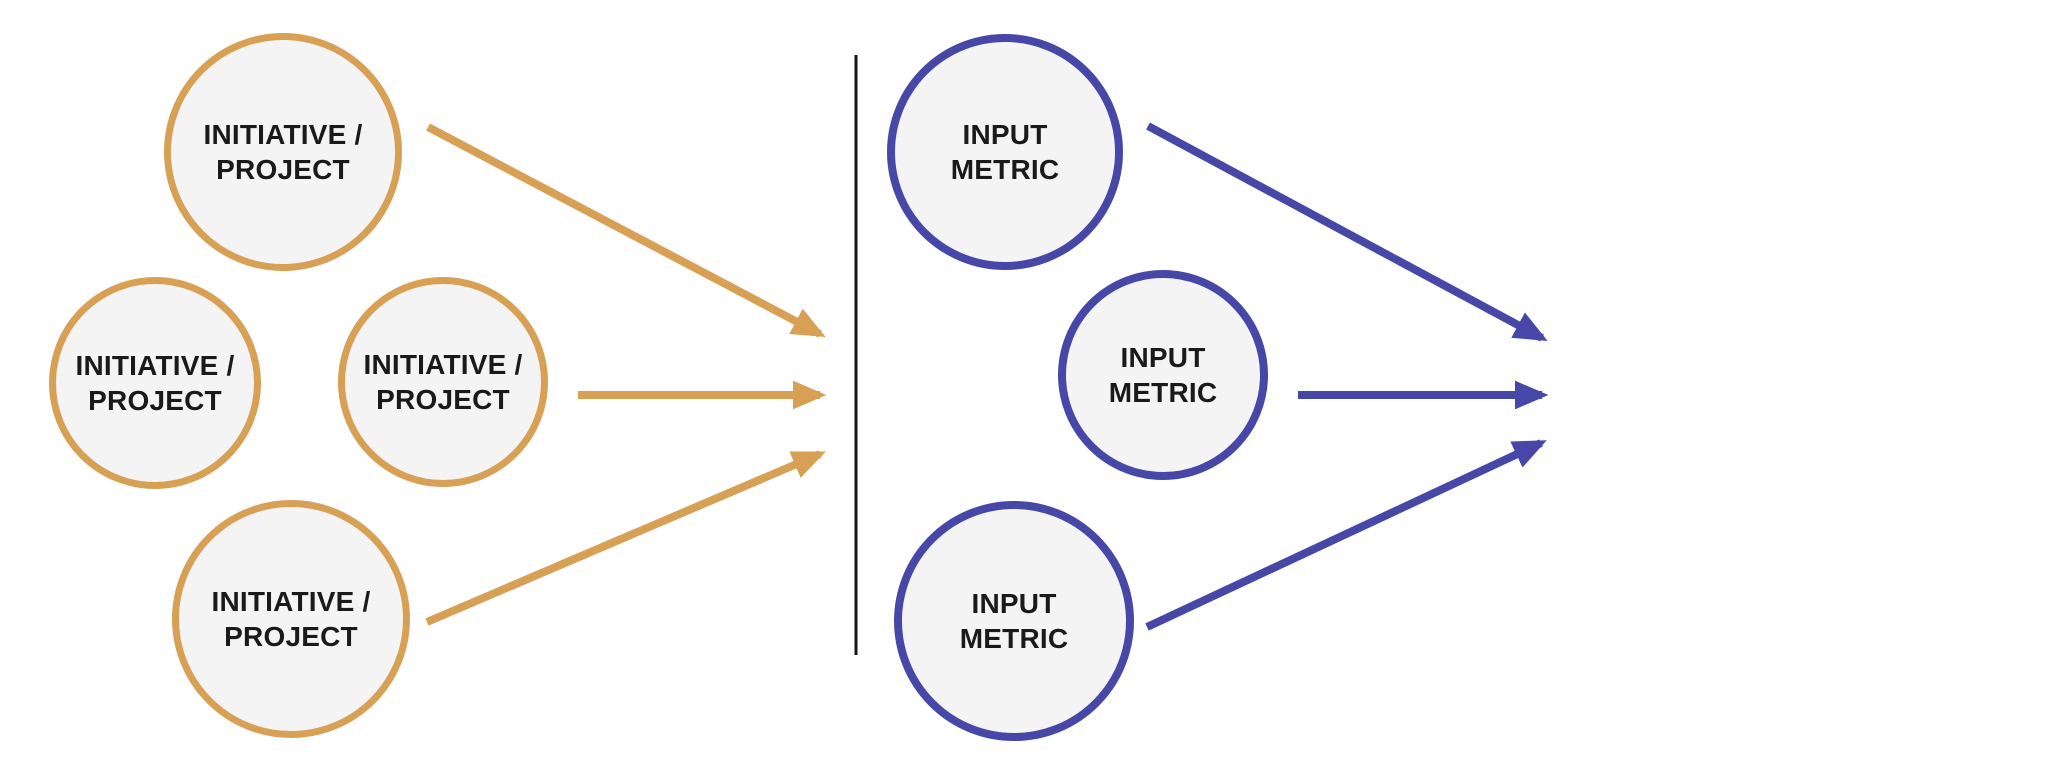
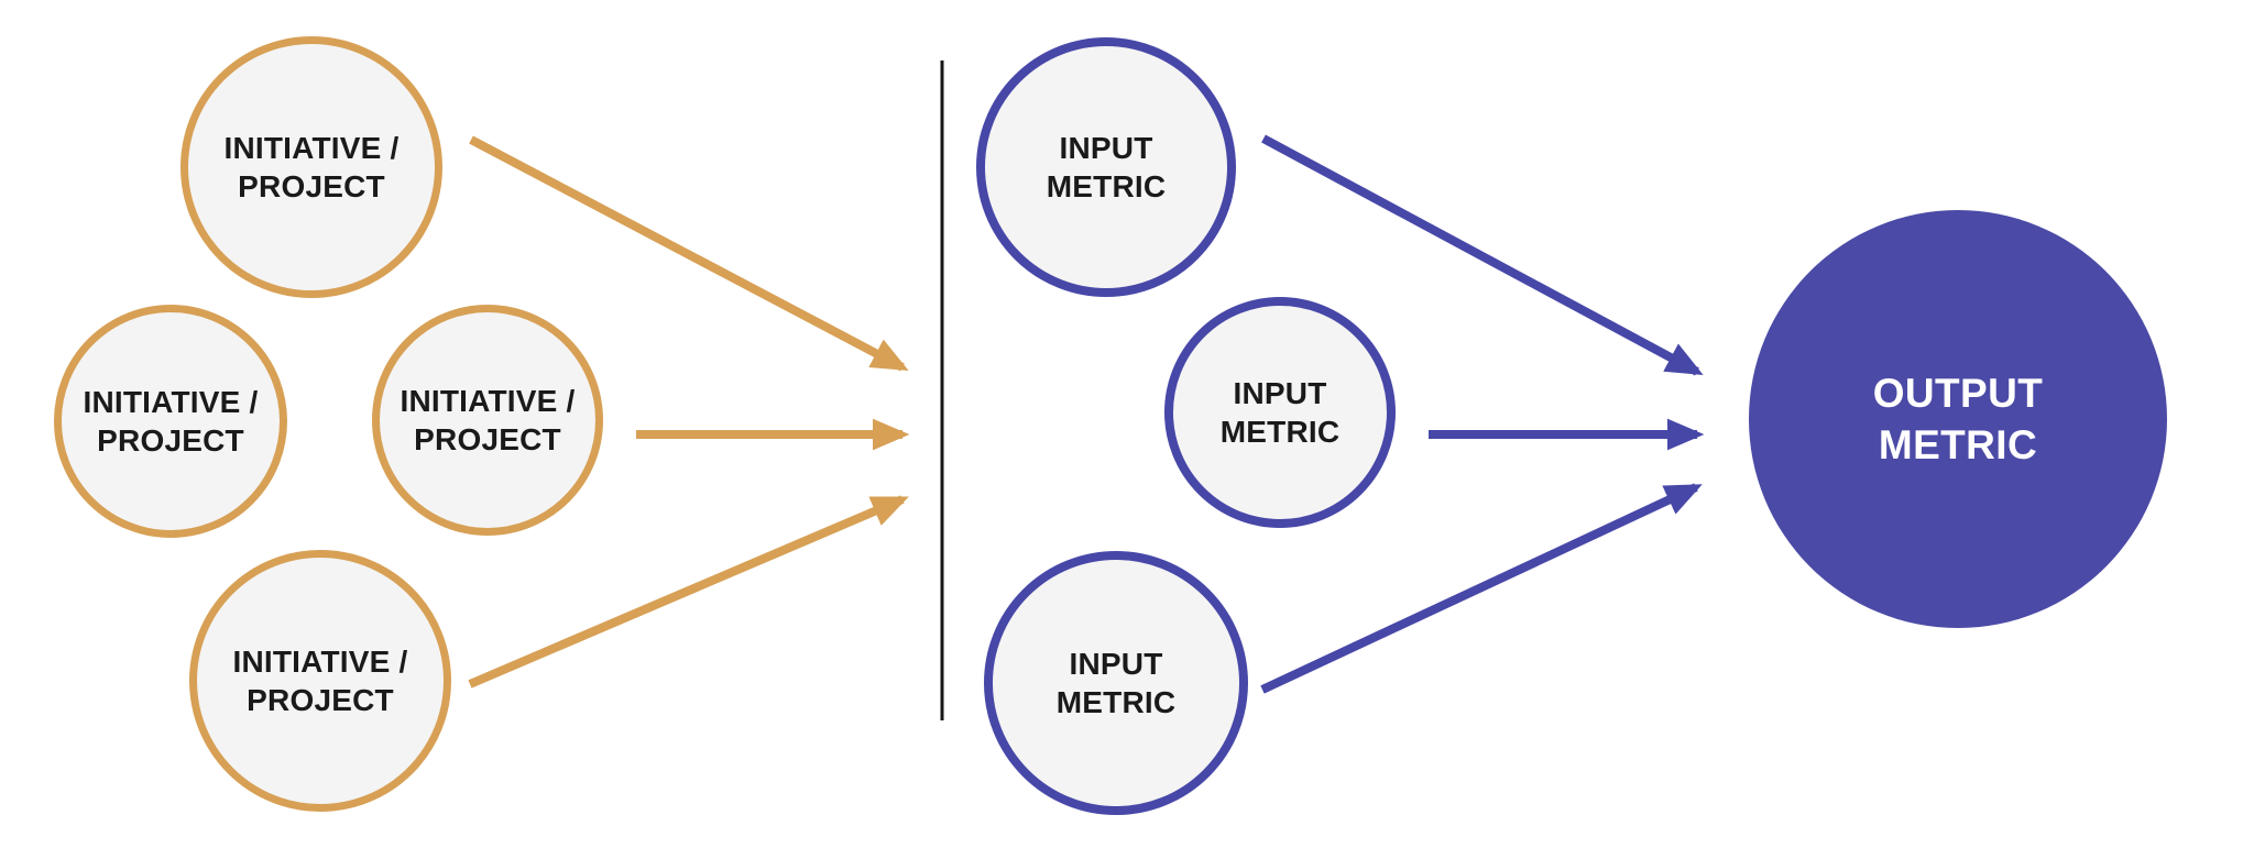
  INITIATIVE / PROJECT
  INITIATIVE / PROJECT
  INITIATIVE / PROJECT
  INITIATIVE / PROJECT
  INPUT METRIC
  INPUT METRIC
  INPUT METRIC
+ OUTPUT METRIC
